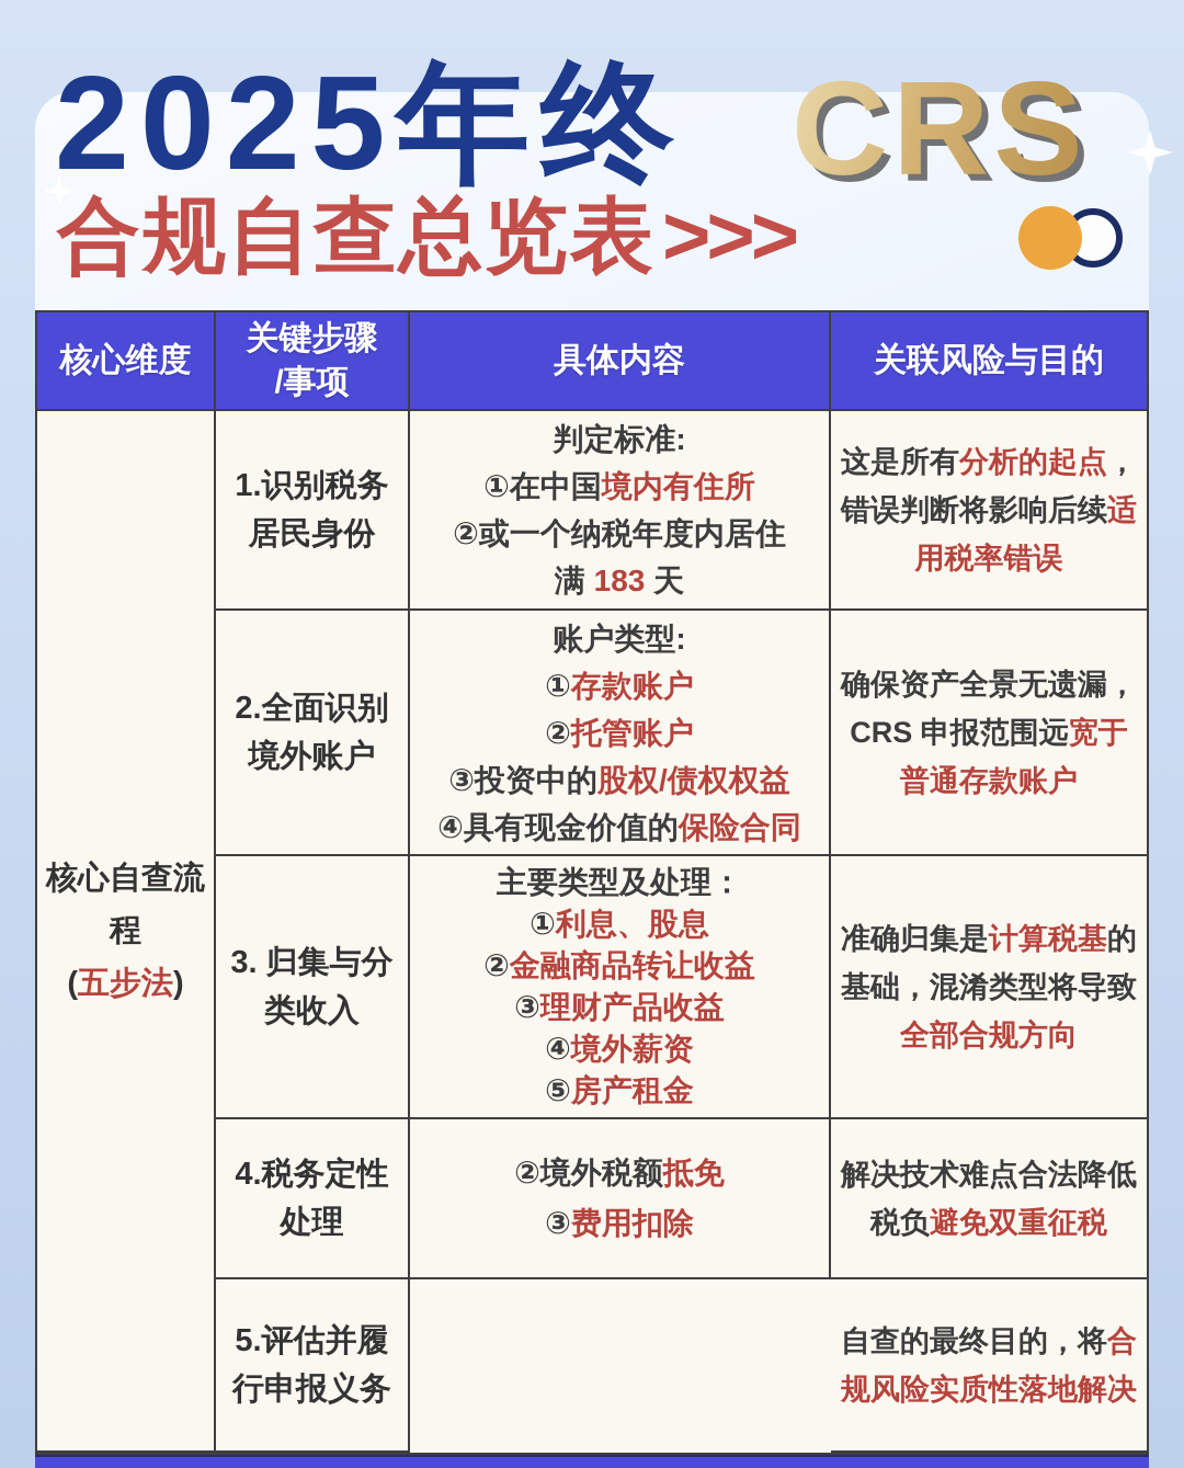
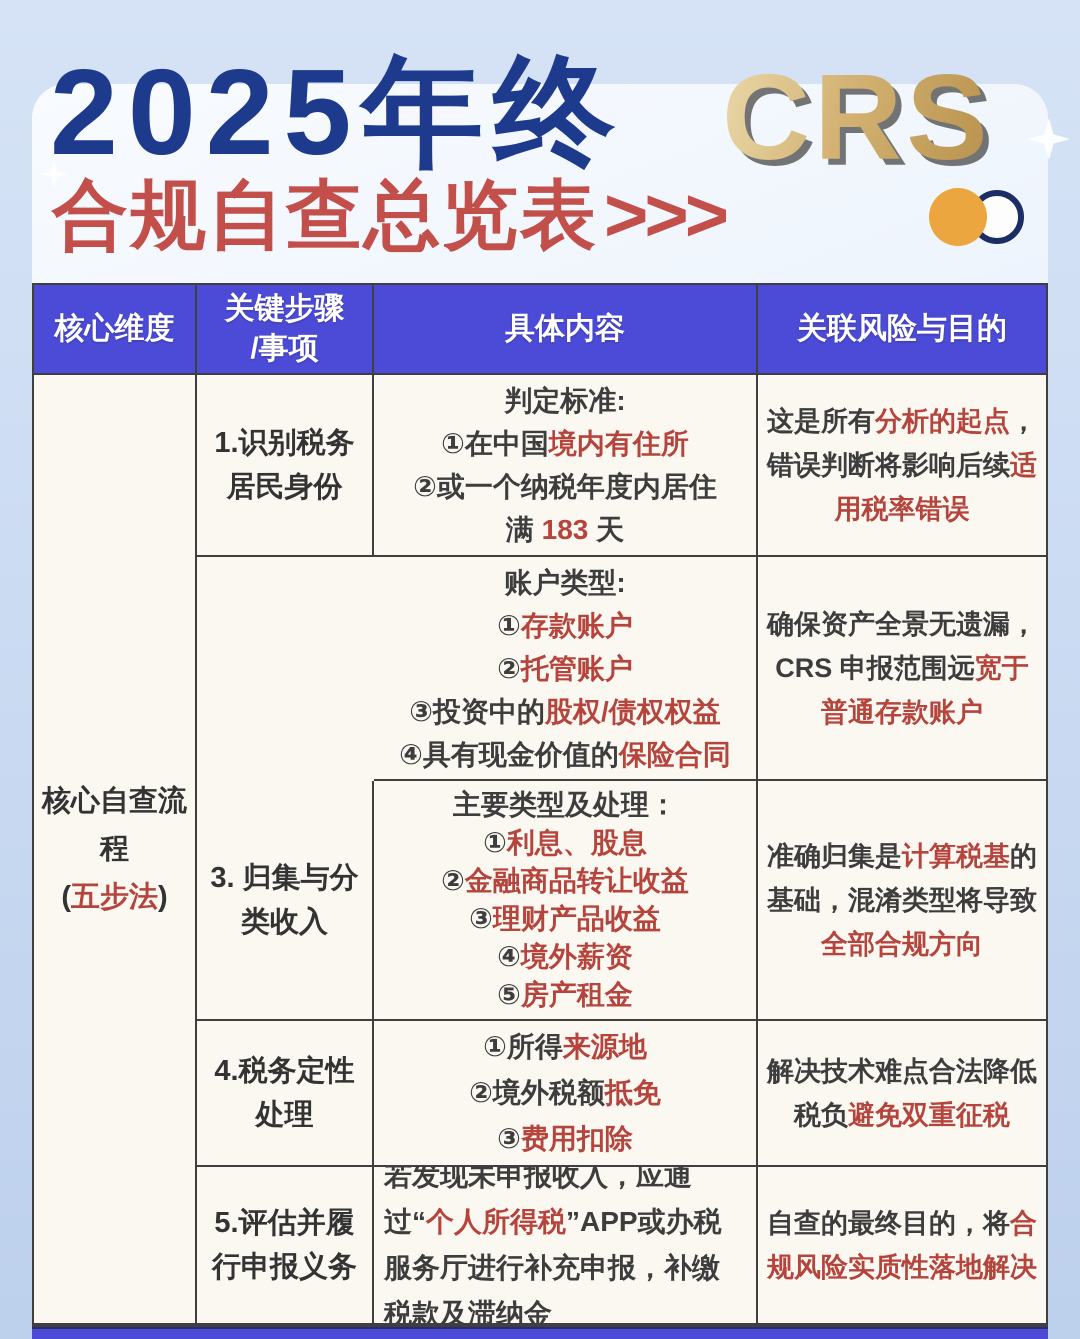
  2025年终
  CRS
  合规自查总览表>>>
  核心维度
  关键步骤
  /事项
  具体内容
  关联风险与目的
  核心自查流程
  (五步法)
  1.识别税务居民身份
  判定标准:
  ①在中国境内有住所
  ②或一个纳税年度内居住
  满 183 天
  这是所有分析的起点，错误判断将影响后续适用税率错误
- 2.全面识别境外账户
  账户类型:
  ①存款账户
  ②托管账户
  ③投资中的股权/债权权益
  ④具有现金价值的保险合同
  确保资产全景无遗漏，CRS 申报范围远宽于普通存款账户
  3. 归集与分类收入
  主要类型及处理：
  ①利息、股息
  ②金融商品转让收益
  ③理财产品收益
  ④境外薪资
  ⑤房产租金
  准确归集是计算税基的基础，混淆类型将导致全部合规方向
  4.税务定性处理
+ ①所得来源地
  ②境外税额抵免
  ③费用扣除
  解决技术难点合法降低税负避免双重征税
  5.评估并履行申报义务
+ 若发现未申报收入，应通过“个人所得税”APP或办税服务厅进行补充申报，补缴税款及滞纳金
  自查的最终目的，将合规风险实质性落地解决
